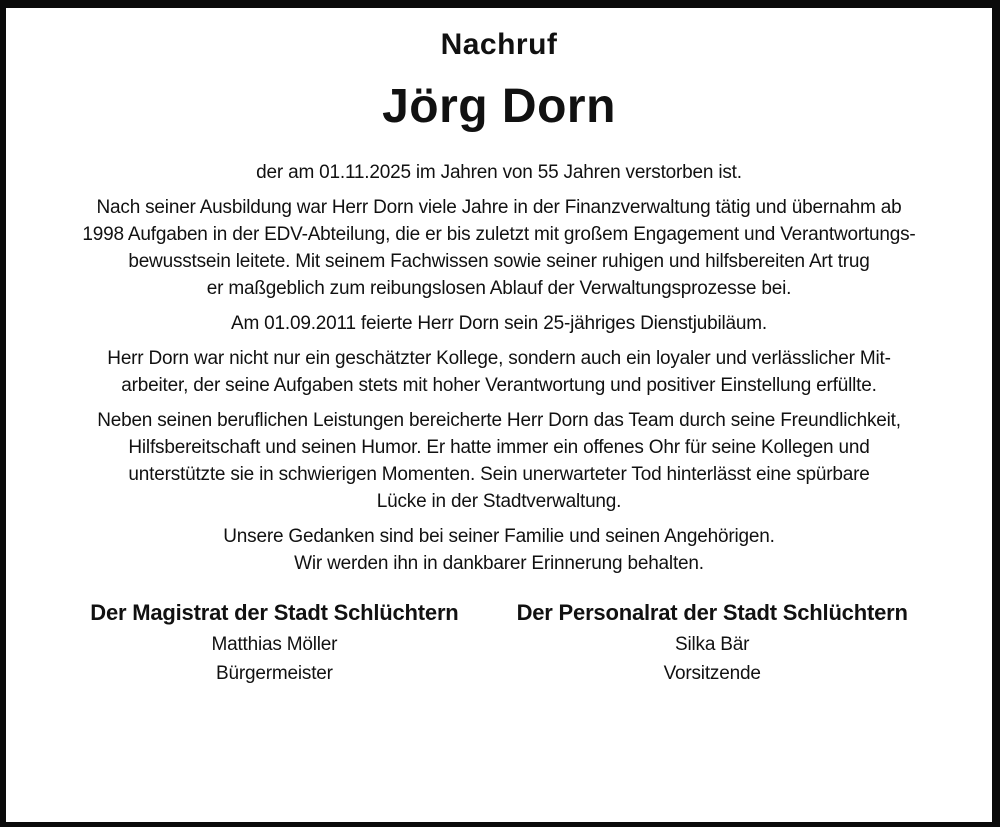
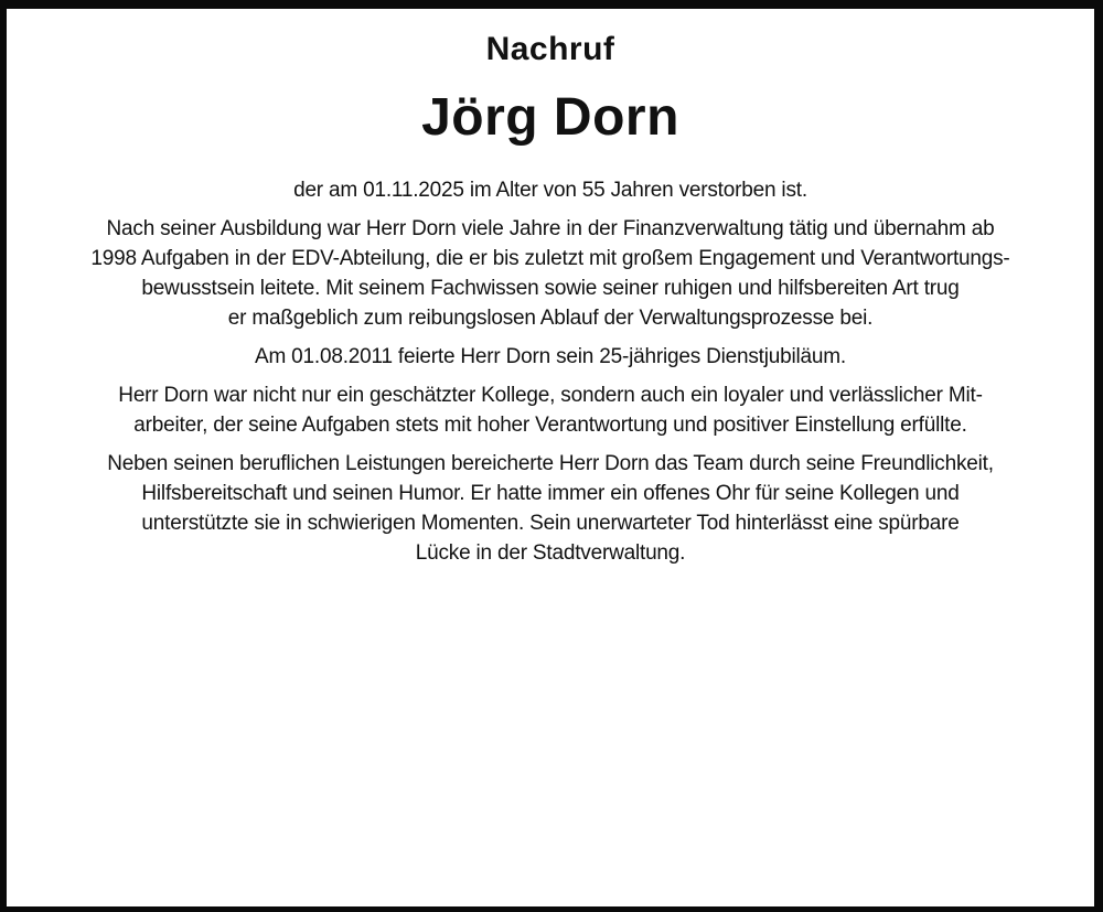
  Nachruf
  Jörg Dorn
- der am 01.11.2025 im Jahren von 55 Jahren verstorben ist.
+ der am 01.11.2025 im Alter von 55 Jahren verstorben ist.
  Nach seiner Ausbildung war Herr Dorn viele Jahre in der Finanzverwaltung tätig und übernahm ab
  1998 Aufgaben in der EDV-Abteilung, die er bis zuletzt mit großem Engagement und Verantwortungs-
  bewusstsein leitete. Mit seinem Fachwissen sowie seiner ruhigen und hilfsbereiten Art trug
  er maßgeblich zum reibungslosen Ablauf der Verwaltungsprozesse bei.
- Am 01.09.2011 feierte Herr Dorn sein 25-jähriges Dienstjubiläum.
+ Am 01.08.2011 feierte Herr Dorn sein 25-jähriges Dienstjubiläum.
  Herr Dorn war nicht nur ein geschätzter Kollege, sondern auch ein loyaler und verlässlicher Mit-
  arbeiter, der seine Aufgaben stets mit hoher Verantwortung und positiver Einstellung erfüllte.
  Neben seinen beruflichen Leistungen bereicherte Herr Dorn das Team durch seine Freundlichkeit,
  Hilfsbereitschaft und seinen Humor. Er hatte immer ein offenes Ohr für seine Kollegen und
  unterstützte sie in schwierigen Momenten. Sein unerwarteter Tod hinterlässt eine spürbare
  Lücke in der Stadtverwaltung.
- Unsere Gedanken sind bei seiner Familie und seinen Angehörigen.
- Wir werden ihn in dankbarer Erinnerung behalten.
- Der Magistrat der Stadt Schlüchtern
- Matthias Möller
- Bürgermeister
- Der Personalrat der Stadt Schlüchtern
- Silka Bär
- Vorsitzende
